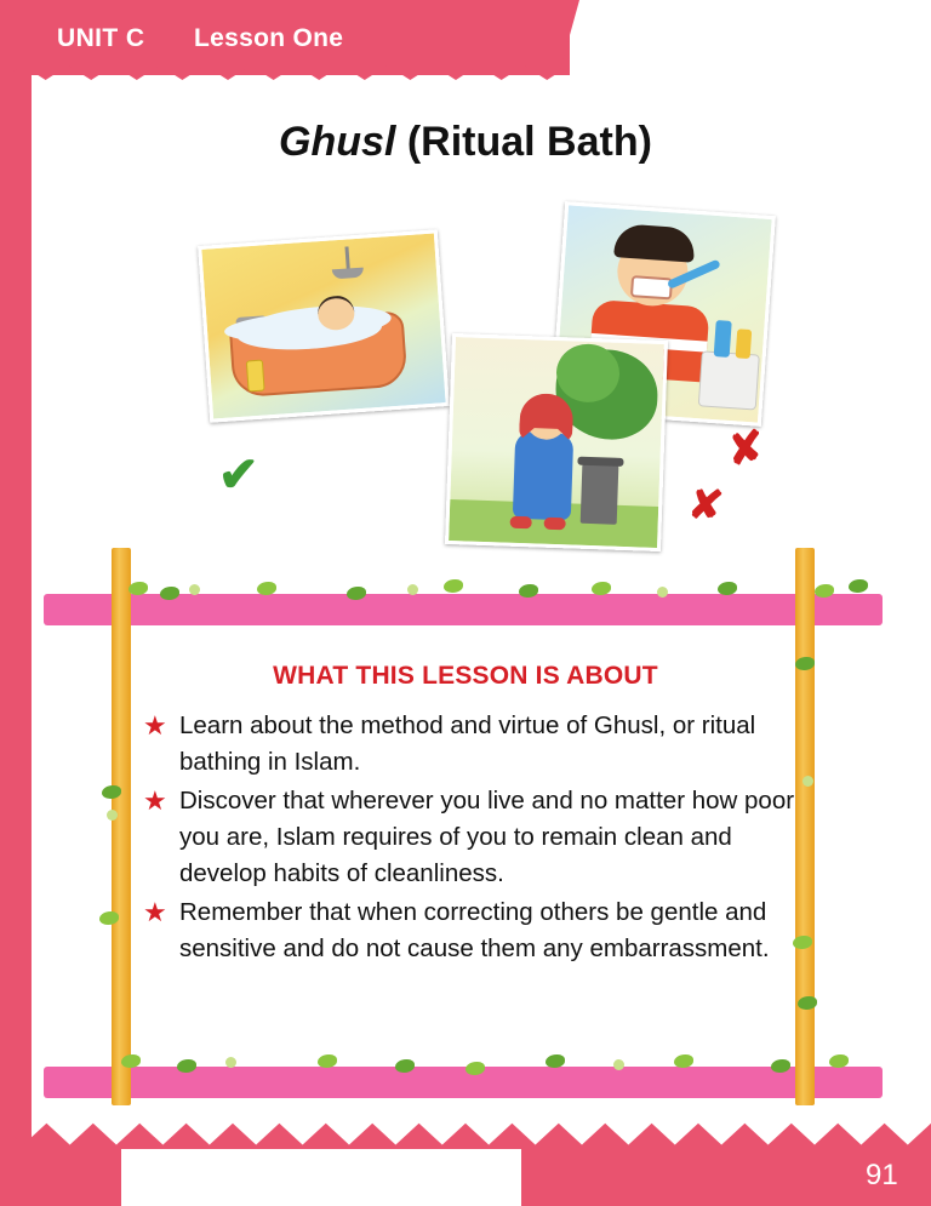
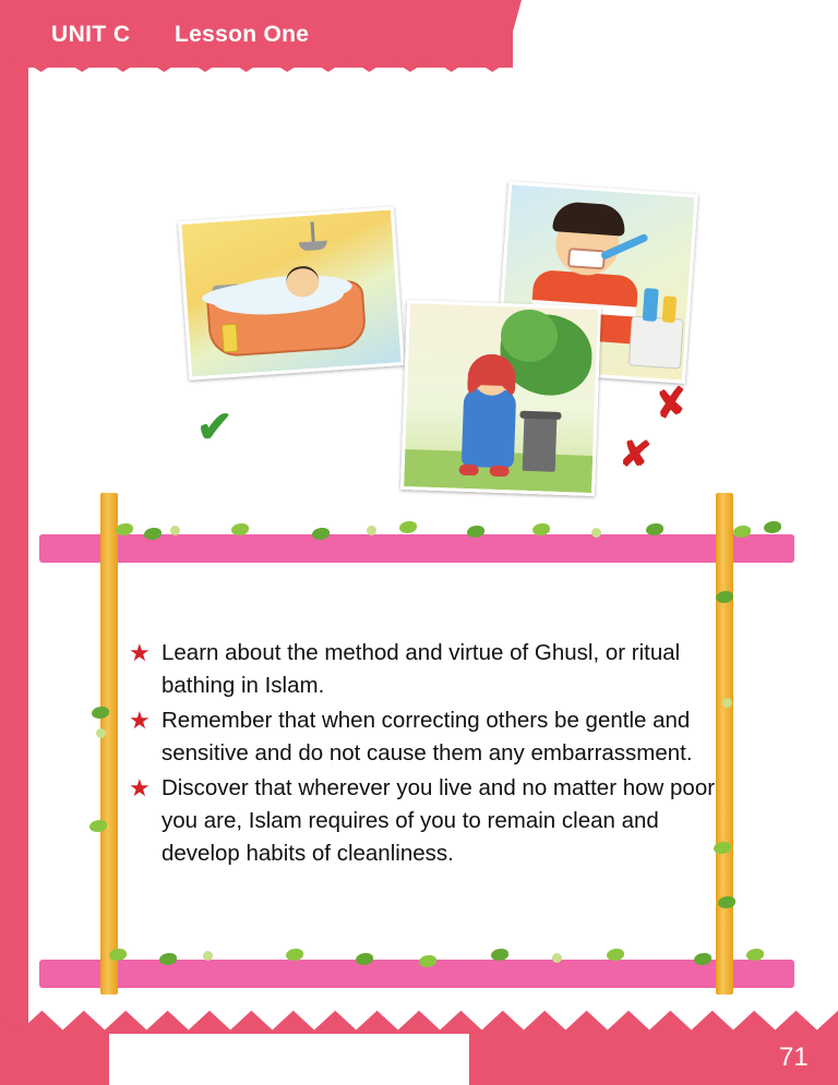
  UNIT C
  Lesson One
- Ghusl (Ritual Bath)
  ✔
- WHAT THIS LESSON IS ABOUT
  ★
  Learn about the method and virtue of Ghusl, or ritual bathing in Islam.
  ★
- Discover that wherever you live and no matter how poor you are, Islam requires of you to remain clean and develop habits of cleanliness.
+ Remember that when correcting others be gentle and sensitive and do not cause them any embarrassment.
  ★
- Remember that when correcting others be gentle and sensitive and do not cause them any embarrassment.
+ Discover that wherever you live and no matter how poor you are, Islam requires of you to remain clean and develop habits of cleanliness.
- 91
+ 71
